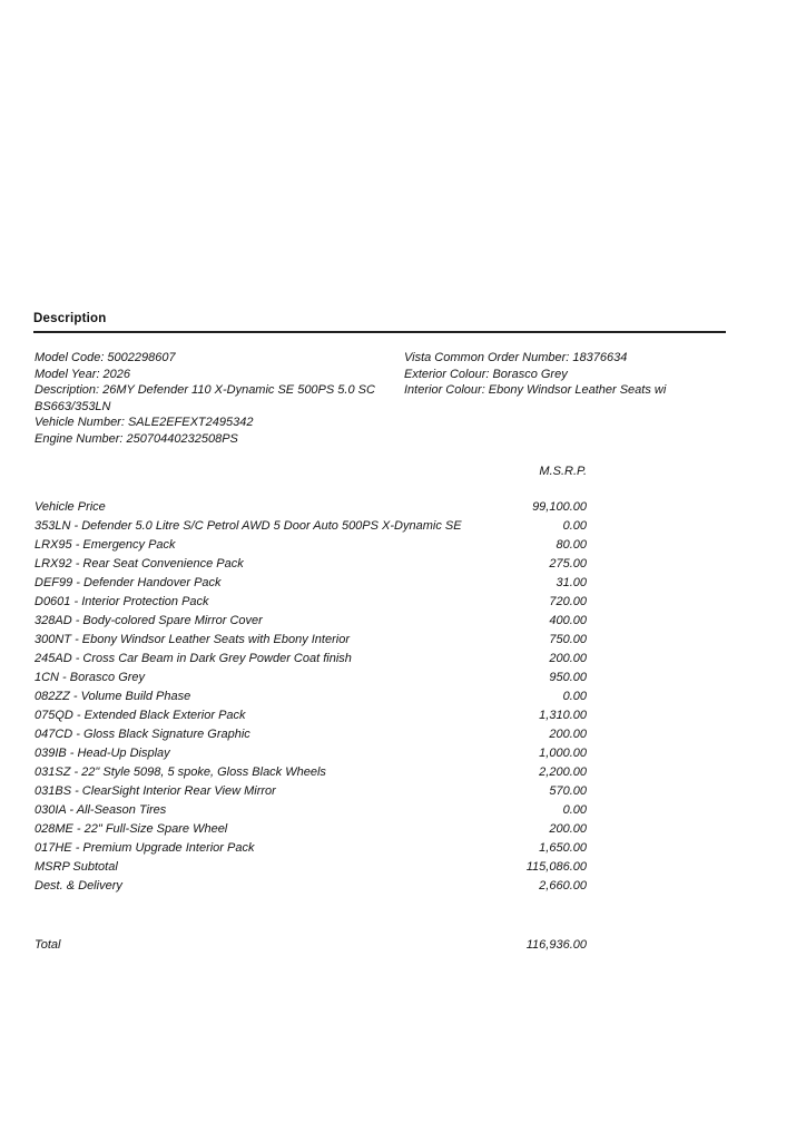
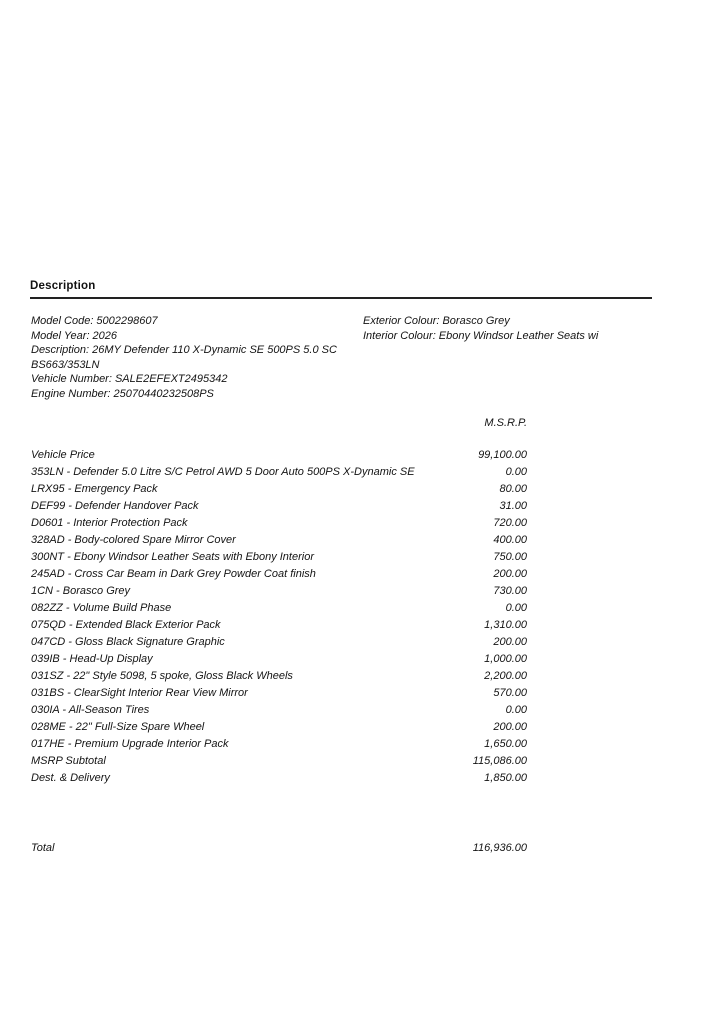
  Description
  Model Code: 5002298607
  Model Year: 2026
  Description: 26MY Defender 110 X-Dynamic SE 500PS 5.0 SC BS663/353LN
  Vehicle Number: SALE2EFEXT2495342
  Engine Number: 25070440232508PS
- Vista Common Order Number: 18376634
  Exterior Colour: Borasco Grey
  Interior Colour: Ebony Windsor Leather Seats wi
  M.S.R.P.
  Vehicle Price
  99,100.00
  353LN - Defender 5.0 Litre S/C Petrol AWD 5 Door Auto 500PS X-Dynamic SE
  0.00
  LRX95 - Emergency Pack
  80.00
- LRX92 - Rear Seat Convenience Pack
- 275.00
  DEF99 - Defender Handover Pack
  31.00
  D0601 - Interior Protection Pack
  720.00
  328AD - Body-colored Spare Mirror Cover
  400.00
  300NT - Ebony Windsor Leather Seats with Ebony Interior
  750.00
  245AD - Cross Car Beam in Dark Grey Powder Coat finish
  200.00
  1CN - Borasco Grey
- 950.00
+ 730.00
  082ZZ - Volume Build Phase
  0.00
  075QD - Extended Black Exterior Pack
  1,310.00
  047CD - Gloss Black Signature Graphic
  200.00
  039IB - Head-Up Display
  1,000.00
  031SZ - 22" Style 5098, 5 spoke, Gloss Black Wheels
  2,200.00
  031BS - ClearSight Interior Rear View Mirror
  570.00
  030IA - All-Season Tires
  0.00
  028ME - 22" Full-Size Spare Wheel
  200.00
  017HE - Premium Upgrade Interior Pack
  1,650.00
  MSRP Subtotal
  115,086.00
  Dest. & Delivery
- 2,660.00
+ 1,850.00
  Total
  116,936.00
